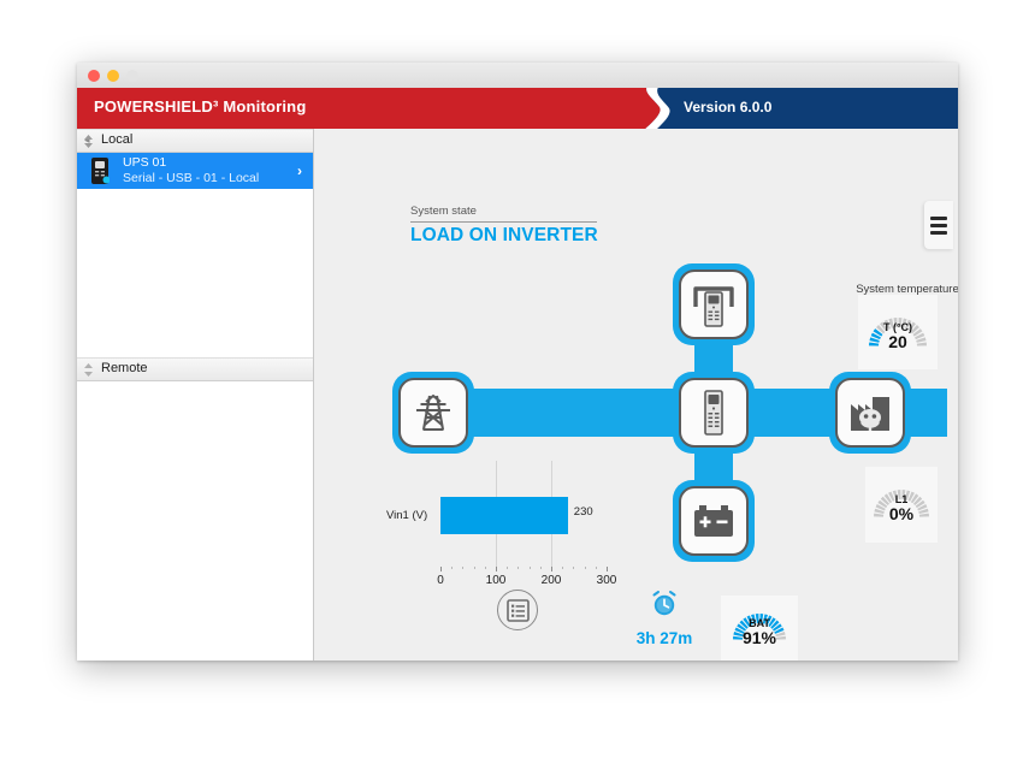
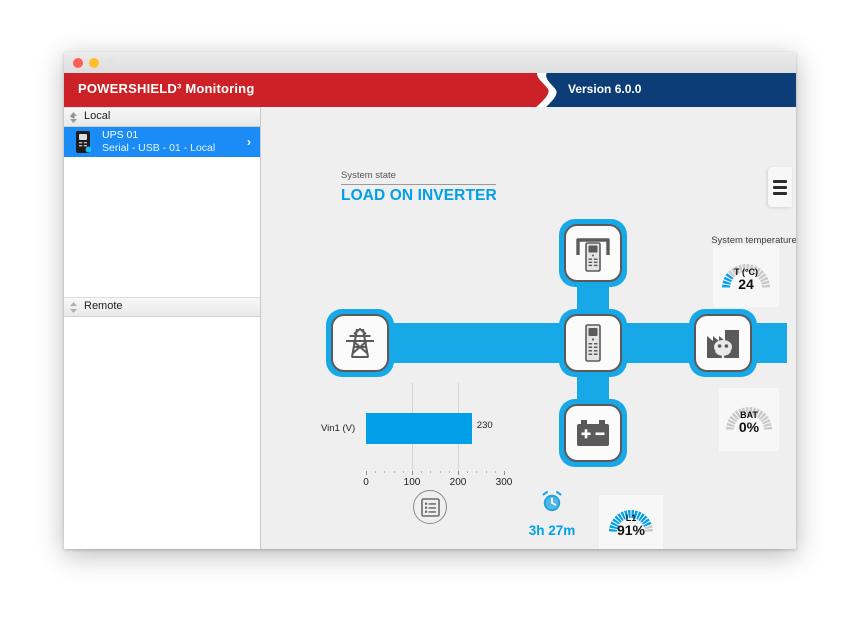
  POWERSHIELD³ Monitoring
  Version 6.0.0
  Local
  UPS 01
  Serial - USB - 01 - Local
  ›
  Remote
  System state
  LOAD ON INVERTER
  System temperature
  T (°C)
- 20
+ 24
- L1
+ BAT
  0%
- BAT
+ L1
  91%
  Vin1 (V)
  230
  0
  100
  200
  300
  3h 27m
